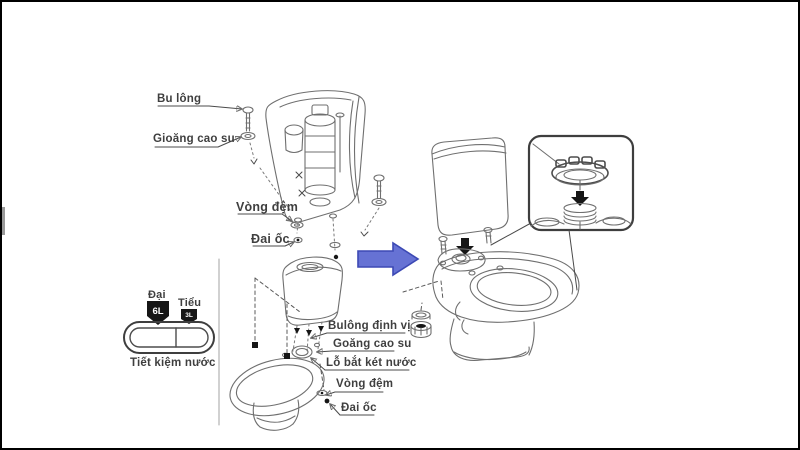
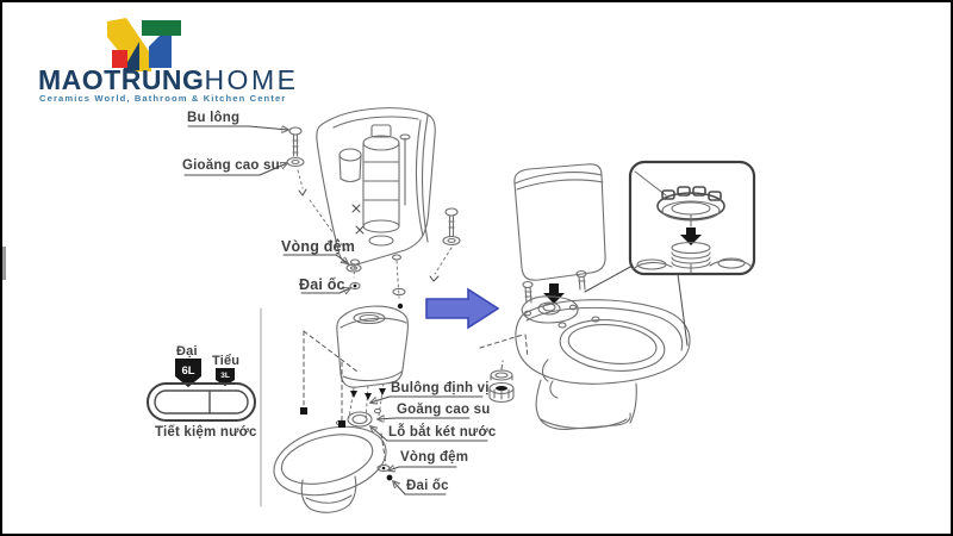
+ MAOTRUNGHOME
+ Ceramics World, Bathroom & Kitchen Center
  6L
  Bu lông
  Gioăng cao su
  Vòng đệm
  Đai ốc
  Đại
  Tiểu
  Tiết kiệm nước
  Bulông định vị
  Goăng cao su
  Lỗ bắt két nước
  Vòng đệm
  Đai ốc
